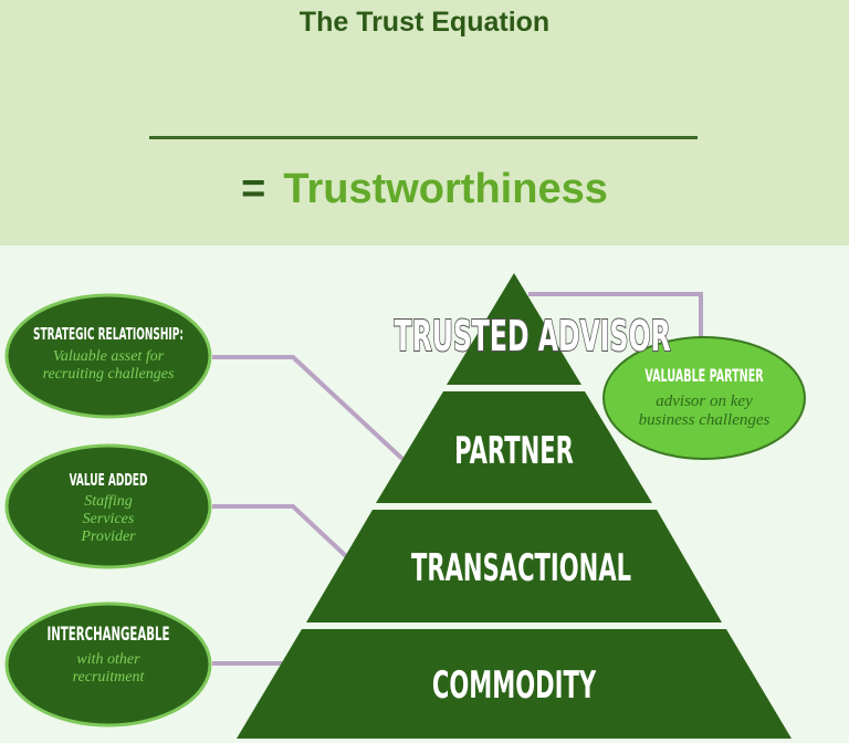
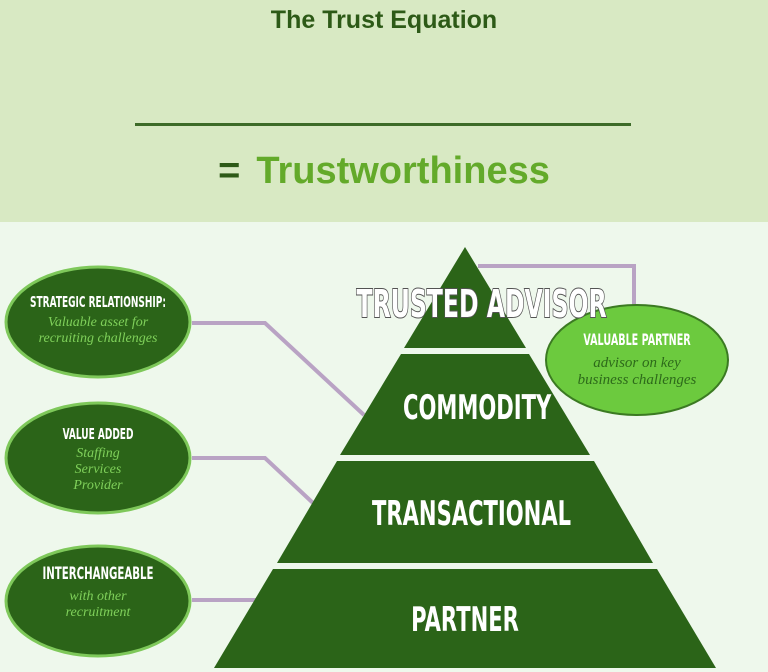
  The Trust Equation
  = Trustworthiness
  TRUSTED ADVISOR
- PARTNER
+ COMMODITY
  TRANSACTIONAL
- COMMODITY
+ PARTNER
  STRATEGIC RELATIONSHIP:
  Valuable asset for
  recruiting challenges
  VALUE ADDED
  Staffing
  Services
  Provider
  INTERCHANGEABLE
  with other
  recruitment
  VALUABLE PARTNER
  advisor on key
  business challenges
